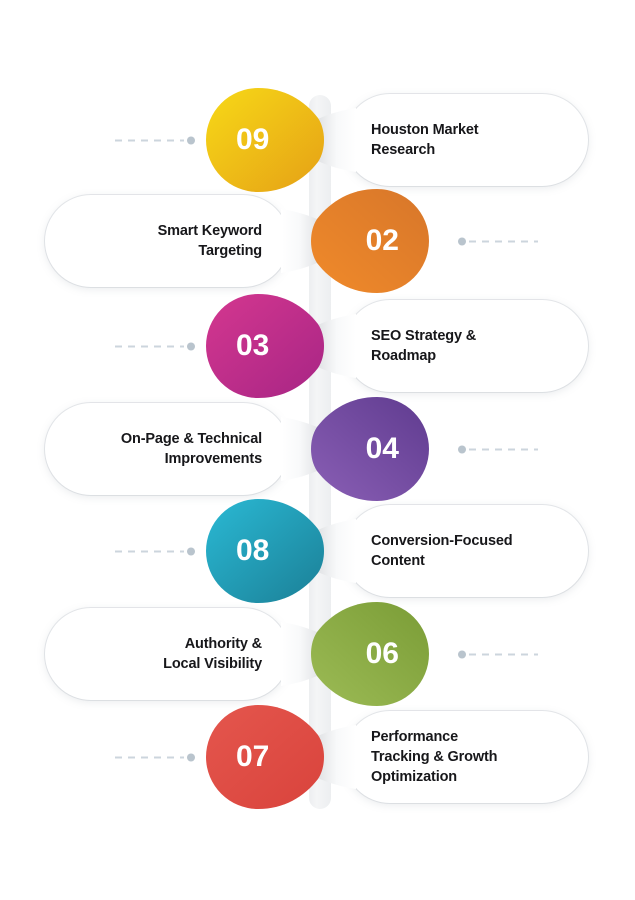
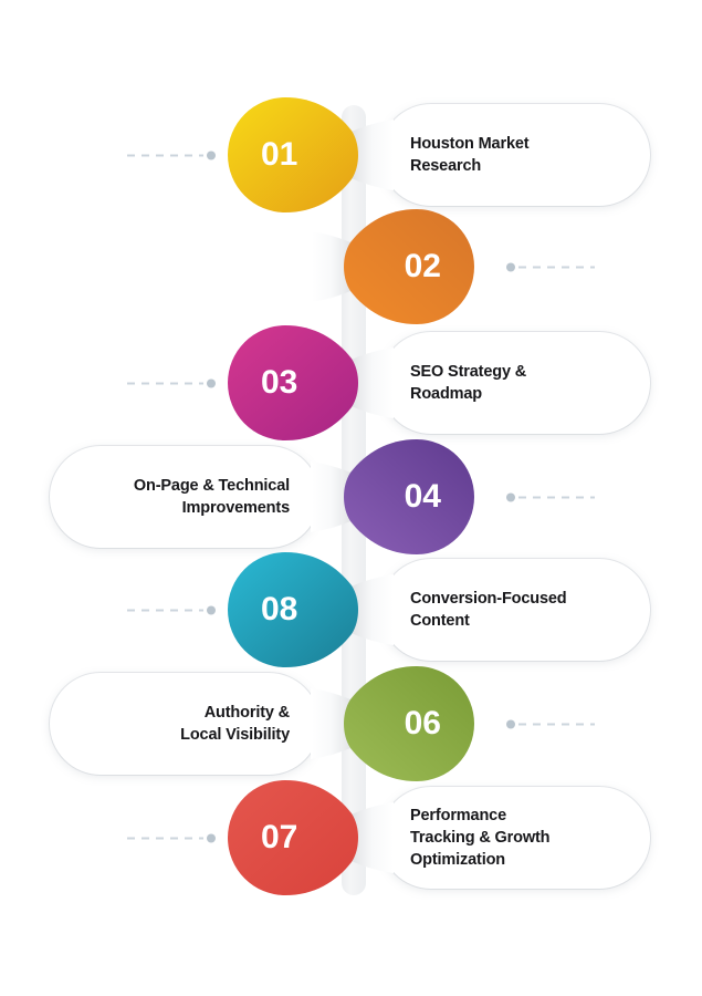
  Houston Market
  Research
- 09
+ 01
- Smart Keyword
- Targeting
  02
  SEO Strategy &
  Roadmap
  03
  On-Page & Technical
  Improvements
  04
  Conversion-Focused
  Content
  08
  Authority &
  Local Visibility
  06
  Performance
  Tracking & Growth
  Optimization
  07
